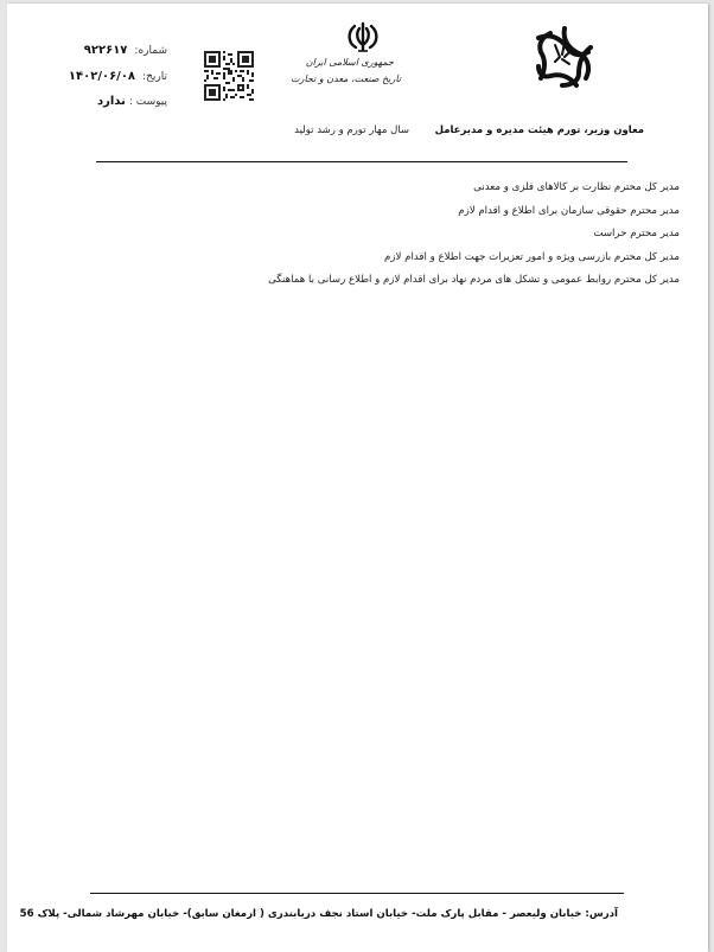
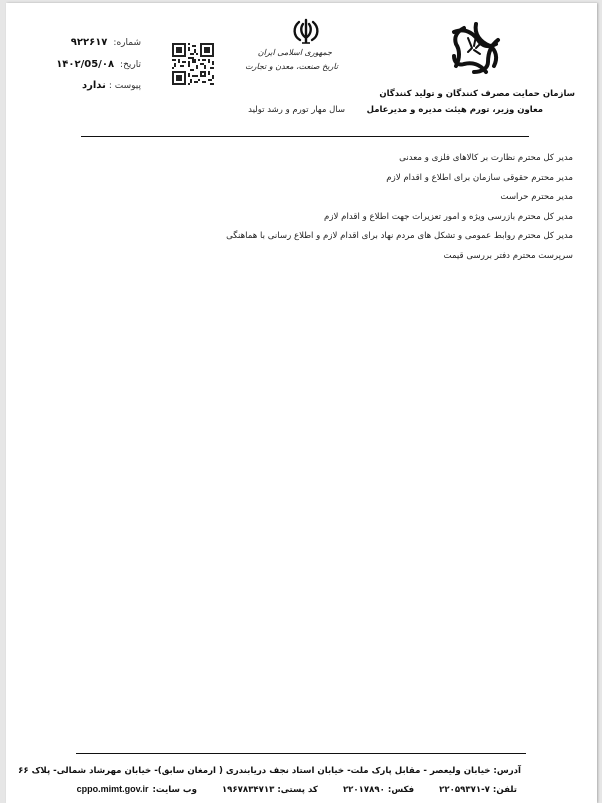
  شماره:۹۲۲۶۱۷
- تاریخ:۱۴۰۲/۰۶/۰۸
+ تاریخ:۱۴۰۲/05/۰۸
  پیوست :ندارد
  جمهوری اسلامی ایران
  تاریخ صنعت، معدن و تجارت
+ سازمان حمایت مصرف کنندگان و تولید کنندگان
  معاون وزیر، تورم هیئت مدیره و مدیرعامل
  سال مهار تورم و رشد تولید
  مدیر کل محترم نظارت بر کالاهای فلزی و معدنی
  مدیر محترم حقوقی سازمان برای اطلاع و اقدام لازم
  مدیر محترم حراست
  مدیر کل محترم بازرسی ویژه و امور تعزیرات جهت اطلاع و اقدام لازم
  مدیر کل محترم روابط عمومی و تشکل های مردم نهاد برای اقدام لازم و اطلاع رسانی با هماهنگی
+ سرپرست محترم دفتر بررسی قیمت
- آدرس: خیابان ولیعصر - مقابل پارک ملت- خیابان استاد نجف دریابندری ( ارمغان سابق)- خیابان مهرشاد شمالی- پلاک 56
+ آدرس: خیابان ولیعصر - مقابل پارک ملت- خیابان استاد نجف دریابندری ( ارمغان سابق)- خیابان مهرشاد شمالی- پلاک ۶۶
+ تلفن: ۷-۲۲۰۵۹۳۷۱ فکس: ۲۲۰۱۷۸۹۰ کد پستی: ۱۹۶۷۸۳۴۷۱۳ وب سایت:cppo.mimt.gov.ir
